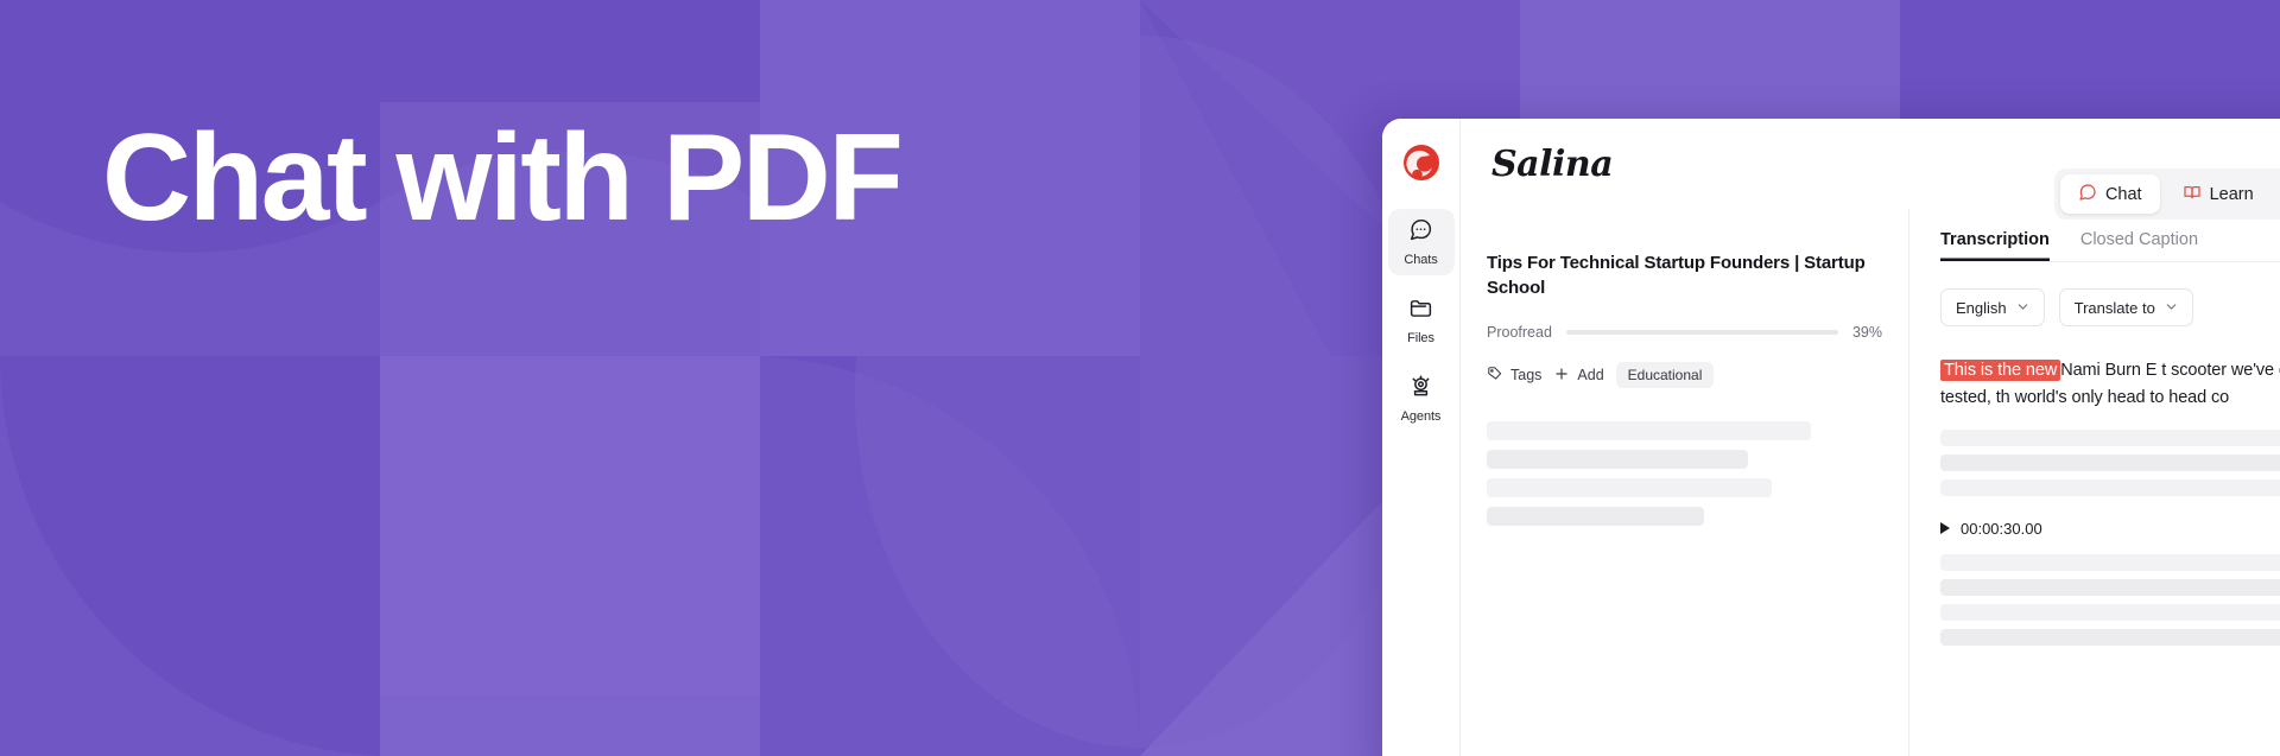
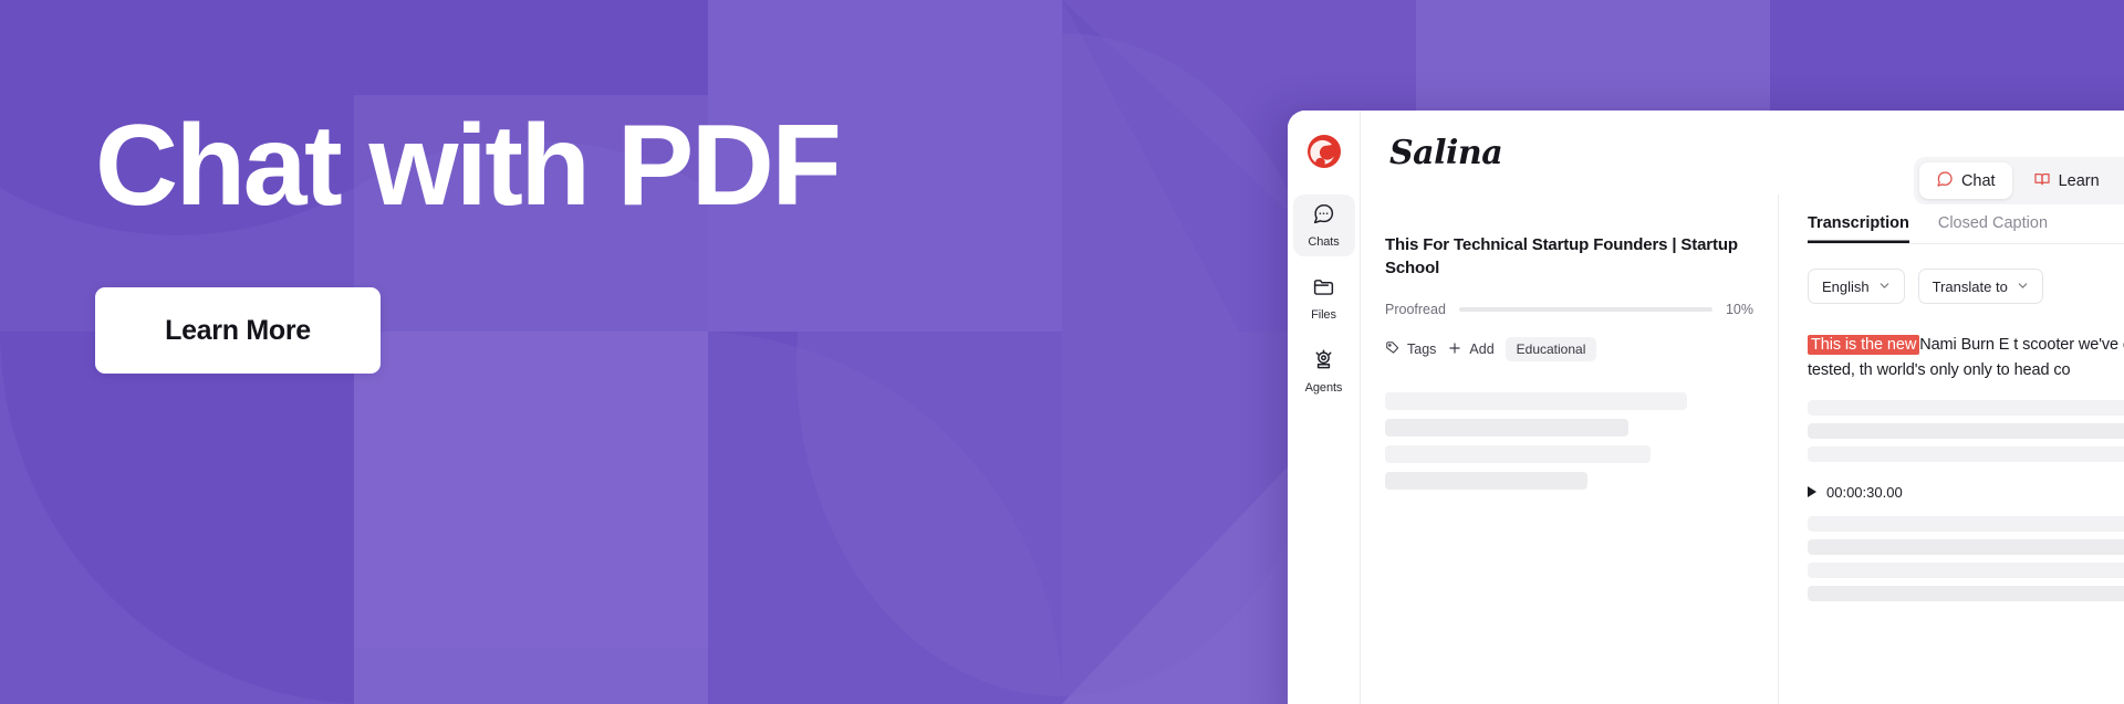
  Chat with PDF
+ Learn More
  Chats
  Files
  Agents
  Salina
  Chat
  Learn
- Tips For Technical Startup Founders | Startup School
+ This For Technical Startup Founders | Startup School
  Proofread
- 39%
+ 10%
  Tags
  Add
  Educational
  Transcription
  Closed Caption
  English
  Translate to
- This is the new Nami Burn E t scooter we've tested, th world's only head to head co
+ This is the new Nami Burn E t scooter we've tested, th world's only only to head co
  00:00:30.00
